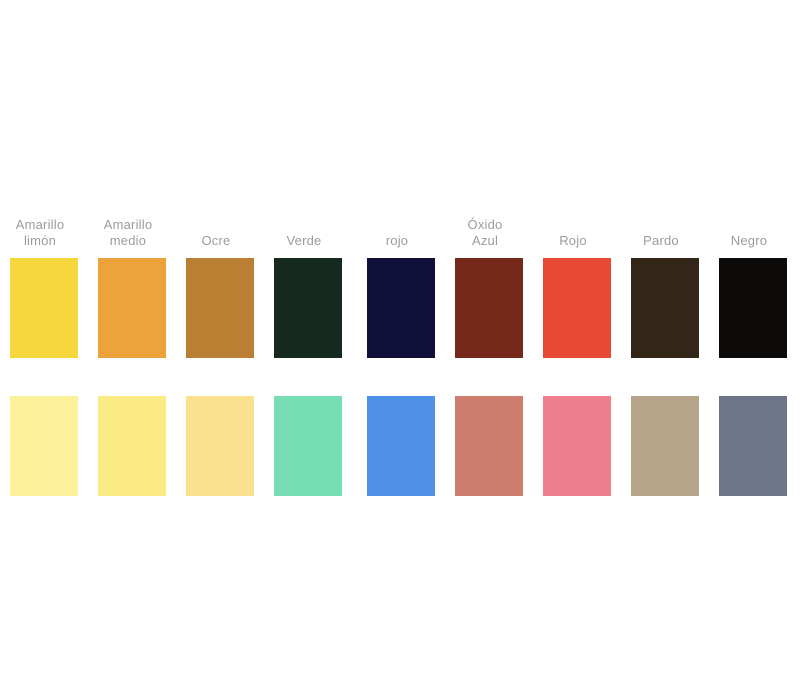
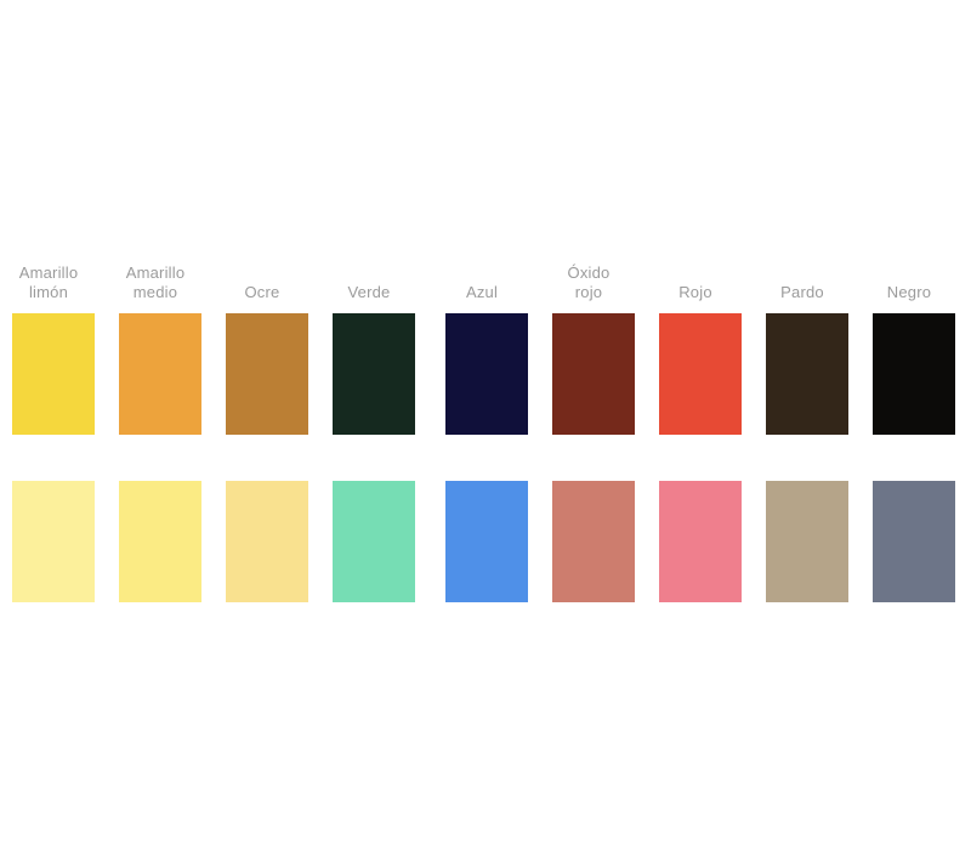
  Amarillo
  limón
  Amarillo
  medio
  Ocre
  Verde
- rojo
+ Azul
  Óxido
- Azul
+ rojo
  Rojo
  Pardo
  Negro
